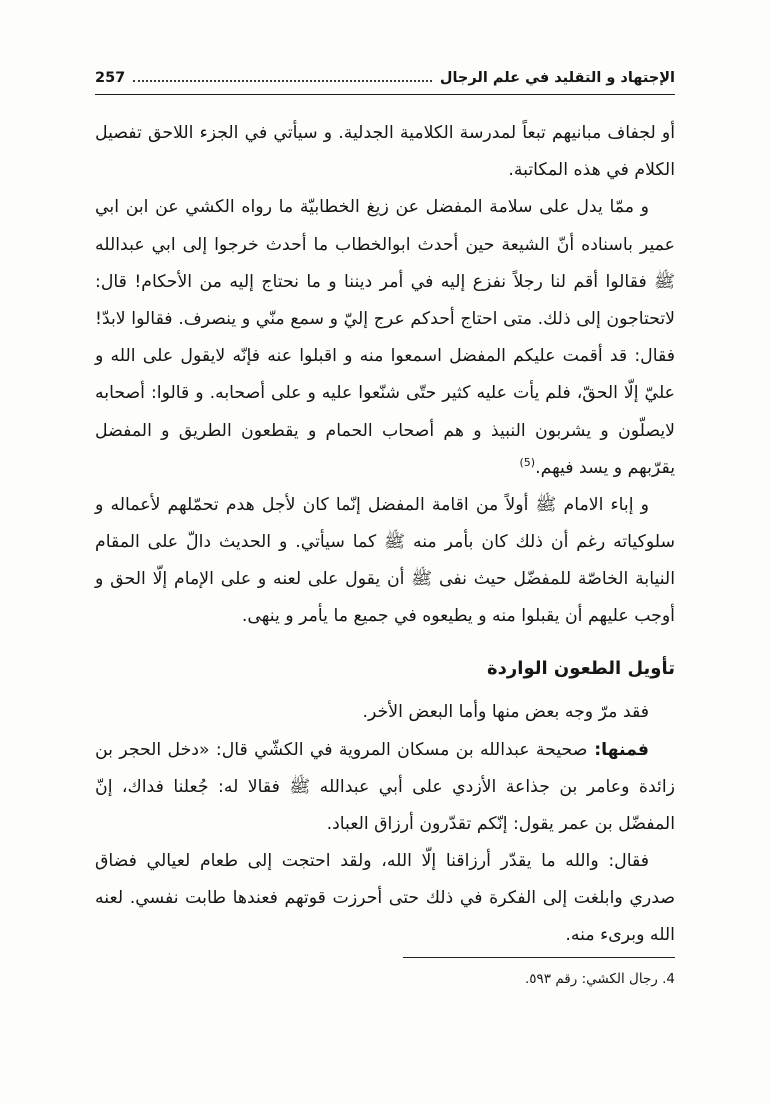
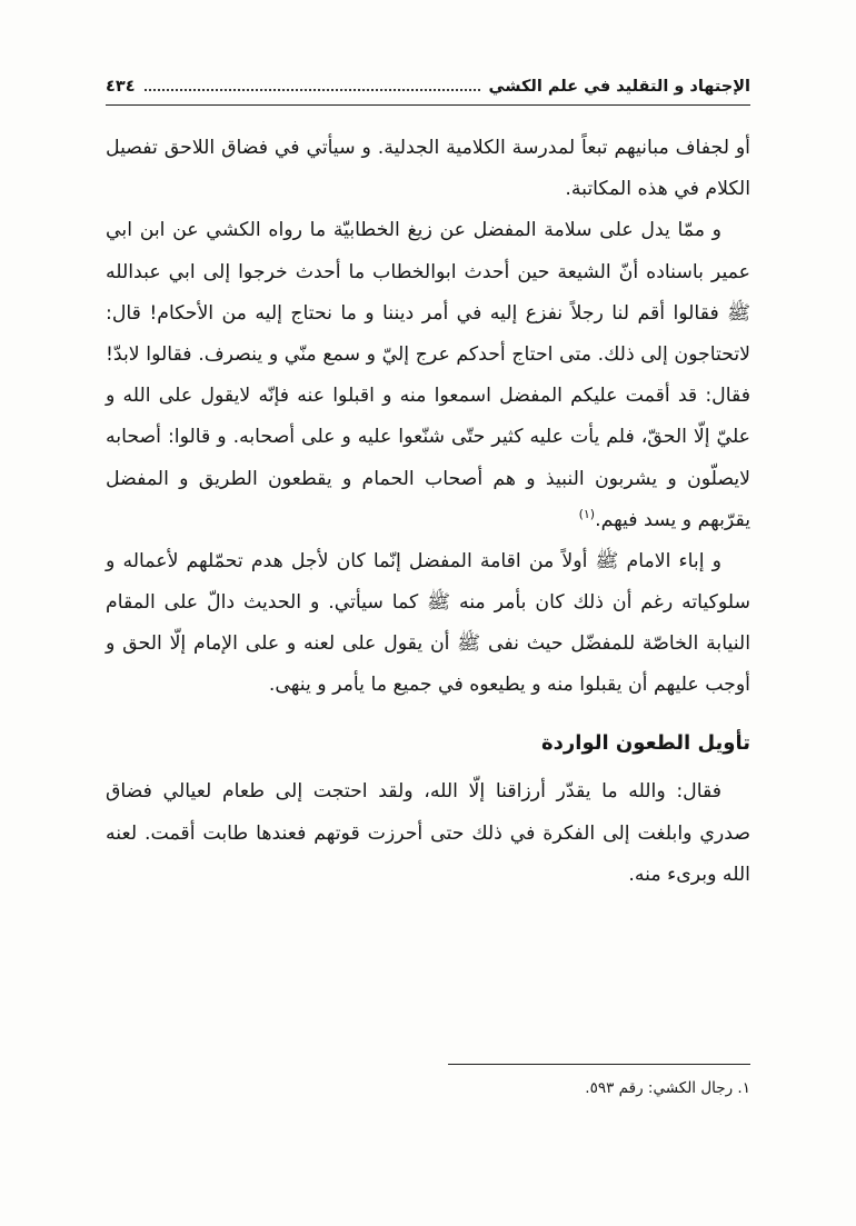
- الإجتهاد و التقليد في علم الرجال
+ الإجتهاد و التقليد في علم الكشي
- 257
+ ٤٣٤
- أو لجفاف مبانيهم تبعاً لمدرسة الكلامية الجدلية. و سيأتي في الجزء اللاحق تفصيل الكلام في هذه المكاتبة.
+ أو لجفاف مبانيهم تبعاً لمدرسة الكلامية الجدلية. و سيأتي في فضاق اللاحق تفصيل الكلام في هذه المكاتبة.
- و ممّا يدل على سلامة المفضل عن زيغ الخطابيّة ما رواه الكشي عن ابن ابي عمير باسناده أنّ الشيعة حين أحدث ابوالخطاب ما أحدث خرجوا إلى ابي عبدالله ﷺ فقالوا أقم لنا رجلاً نفزع إليه في أمر ديننا و ما نحتاج إليه من الأحكام! قال: لاتحتاجون إلى ذلك. متى احتاج أحدكم عرج إليّ و سمع منّي و ينصرف. فقالوا لابدّ! فقال: قد أقمت عليكم المفضل اسمعوا منه و اقبلوا عنه فإنّه لايقول على الله و عليّ إلّا الحقّ، فلم يأت عليه كثير حتّى شنّعوا عليه و على أصحابه. و قالوا: أصحابه لايصلّون و يشربون النبيذ و هم أصحاب الحمام و يقطعون الطريق و المفضل يقرّبهم و يسد فيهم.(5)
+ و ممّا يدل على سلامة المفضل عن زيغ الخطابيّة ما رواه الكشي عن ابن ابي عمير باسناده أنّ الشيعة حين أحدث ابوالخطاب ما أحدث خرجوا إلى ابي عبدالله ﷺ فقالوا أقم لنا رجلاً نفزع إليه في أمر ديننا و ما نحتاج إليه من الأحكام! قال: لاتحتاجون إلى ذلك. متى احتاج أحدكم عرج إليّ و سمع منّي و ينصرف. فقالوا لابدّ! فقال: قد أقمت عليكم المفضل اسمعوا منه و اقبلوا عنه فإنّه لايقول على الله و عليّ إلّا الحقّ، فلم يأت عليه كثير حتّى شنّعوا عليه و على أصحابه. و قالوا: أصحابه لايصلّون و يشربون النبيذ و هم أصحاب الحمام و يقطعون الطريق و المفضل يقرّبهم و يسد فيهم.(١)
  و إباء الامام ﷺ أولاً من اقامة المفضل إنّما كان لأجل هدم تحمّلهم لأعماله و سلوكياته رغم أن ذلك كان بأمر منه ﷺ كما سيأتي. و الحديث دالّ على المقام النيابة الخاصّة للمفضّل حيث نفى ﷺ أن يقول على لعنه و على الإمام إلّا الحق و أوجب عليهم أن يقبلوا منه و يطيعوه في جميع ما يأمر و ينهى.
  تأويل الطعون الواردة
- فقد مرّ وجه بعض منها وأما البعض الأخر.
- فمنها: صحيحة عبدالله بن مسكان المروية في الكشّي قال: «دخل الحجر بن زائدة وعامر بن جذاعة الأزدي على أبي عبدالله ﷺ فقالا له: جُعلنا فداك، إنّ المفضّل بن عمر يقول: إنّكم تقدّرون أرزاق العباد.
- فقال: والله ما يقدّر أرزاقنا إلّا الله، ولقد احتجت إلى طعام لعيالي فضاق صدري وابلغت إلى الفكرة في ذلك حتى أحرزت قوتهم فعندها طابت نفسي. لعنه الله وبرىء منه.
+ فقال: والله ما يقدّر أرزاقنا إلّا الله، ولقد احتجت إلى طعام لعيالي فضاق صدري وابلغت إلى الفكرة في ذلك حتى أحرزت قوتهم فعندها طابت أقمت. لعنه الله وبرىء منه.
- 4. رجال الكشي: رقم ٥٩٣.
+ ١. رجال الكشي: رقم ٥٩٣.
